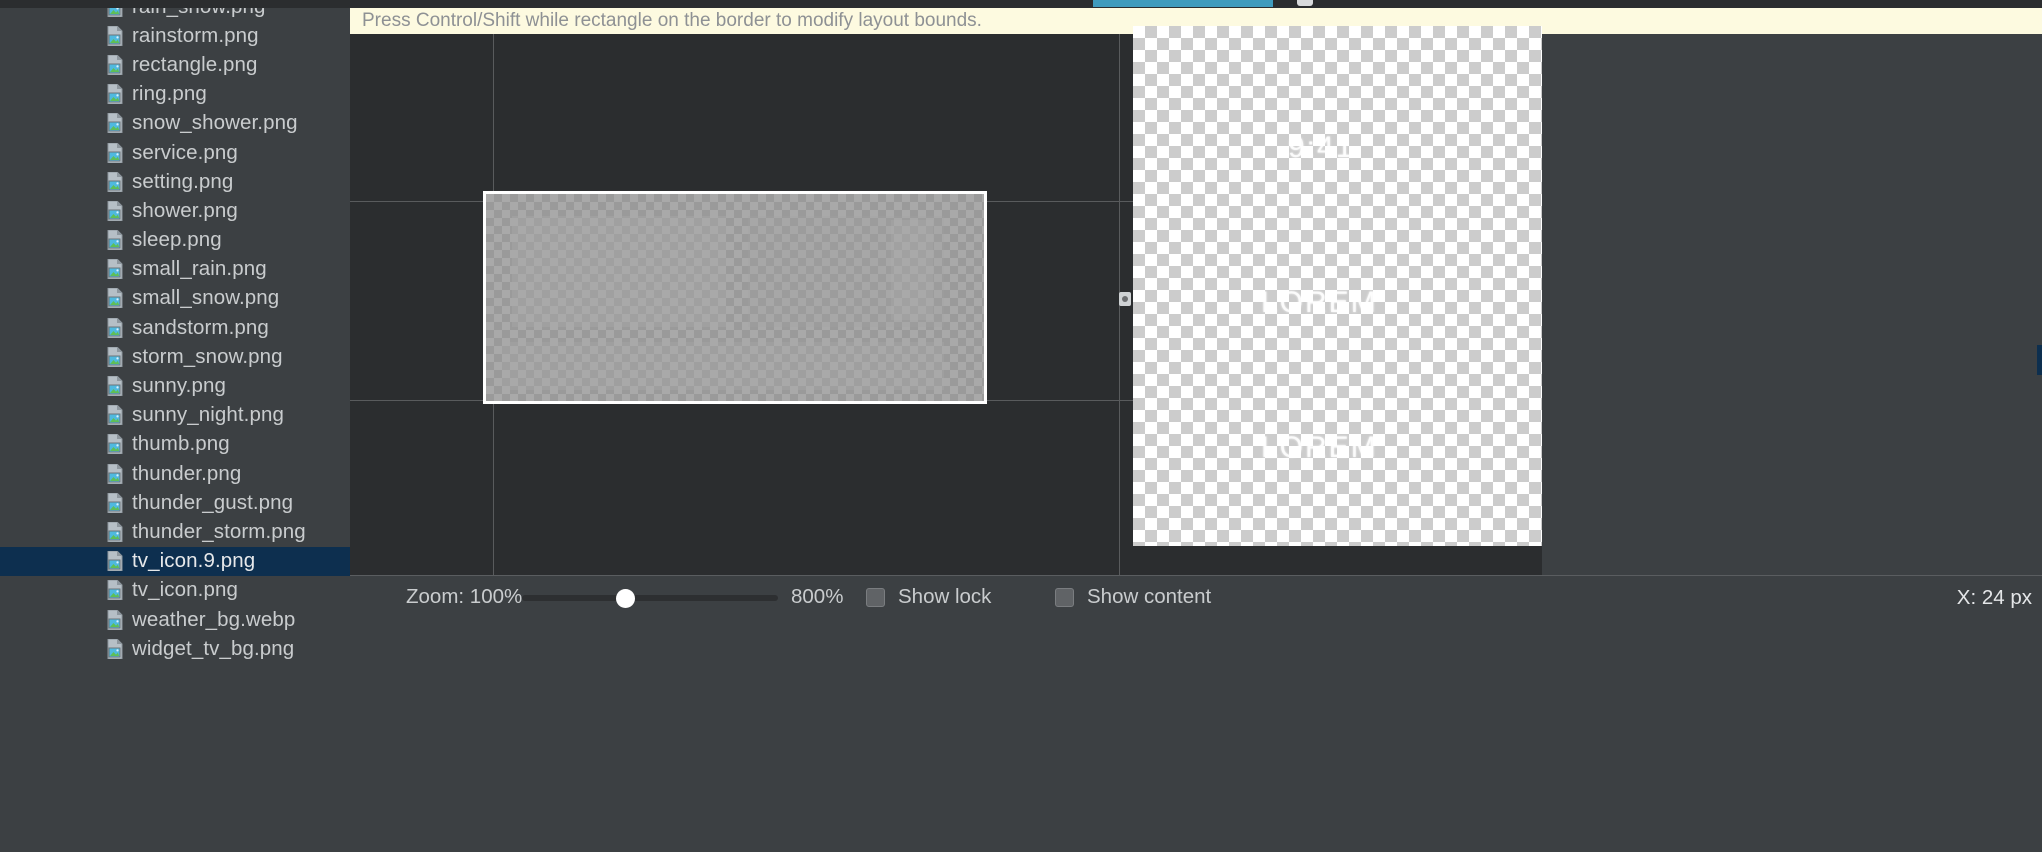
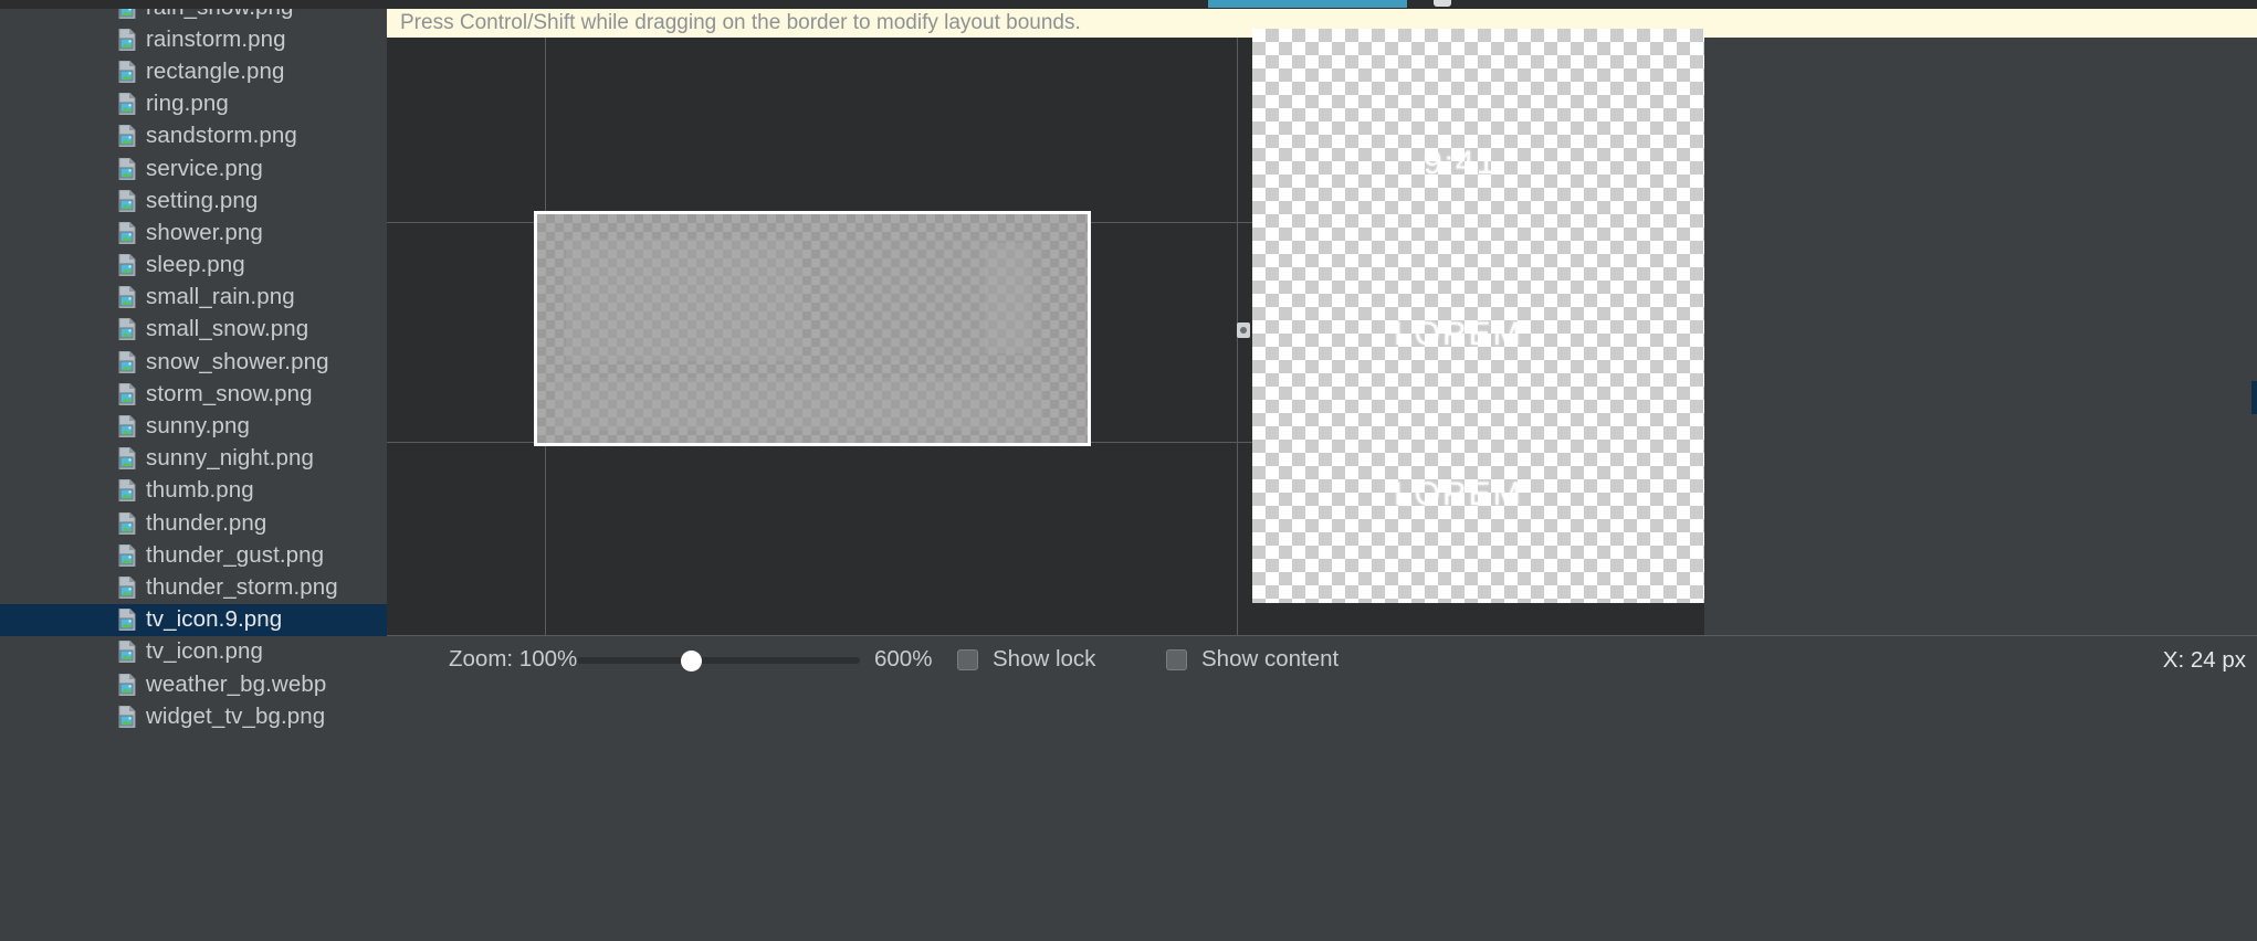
  rainstorm.png
  rectangle.png
  ring.png
- snow_shower.png
+ sandstorm.png
  service.png
  setting.png
  shower.png
  sleep.png
  small_rain.png
  small_snow.png
- sandstorm.png
+ snow_shower.png
  storm_snow.png
  sunny.png
  sunny_night.png
  thumb.png
  thunder.png
  thunder_gust.png
  thunder_storm.png
  tv_icon.9.png
  tv_icon.png
  weather_bg.webp
  widget_tv_bg.png
- Press Control/Shift while rectangle on the border to modify layout bounds.
+ Press Control/Shift while dragging on the border to modify layout bounds.
  9:41
  LOREM
  LOREM
  Zoom: 100%
- 800%
+ 600%
  Show lock
  Show content
  X: 24 px
